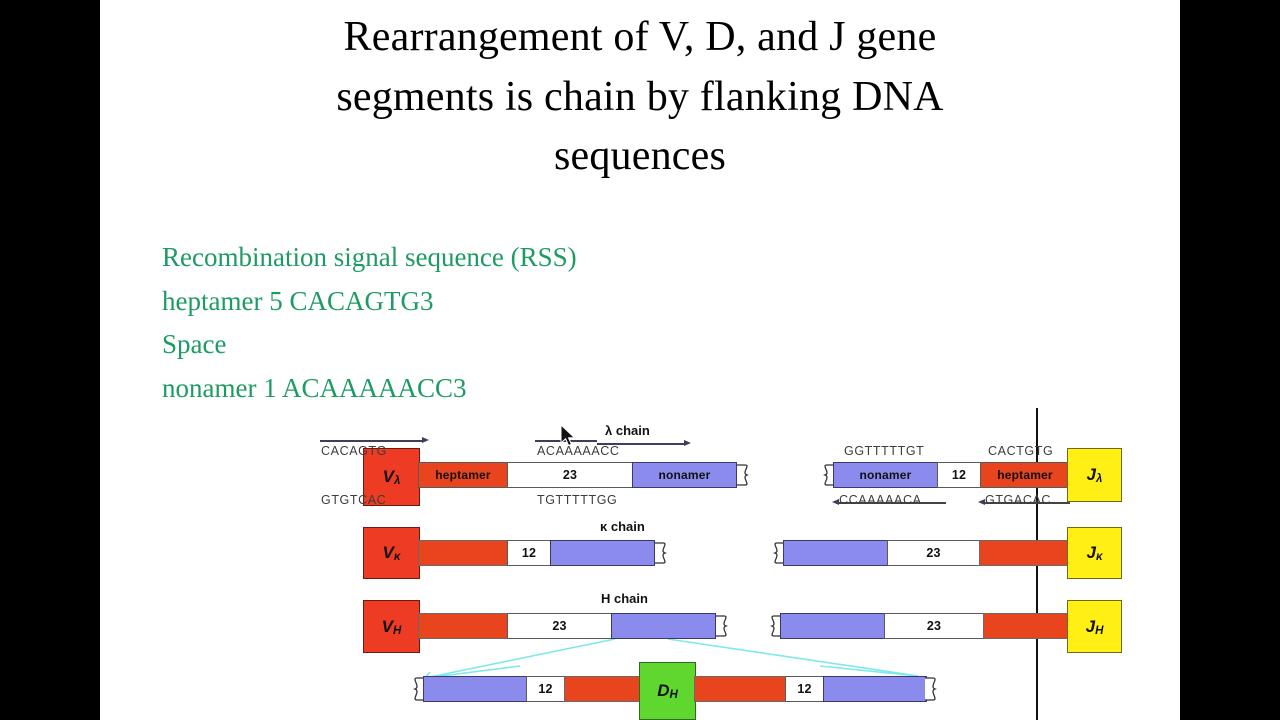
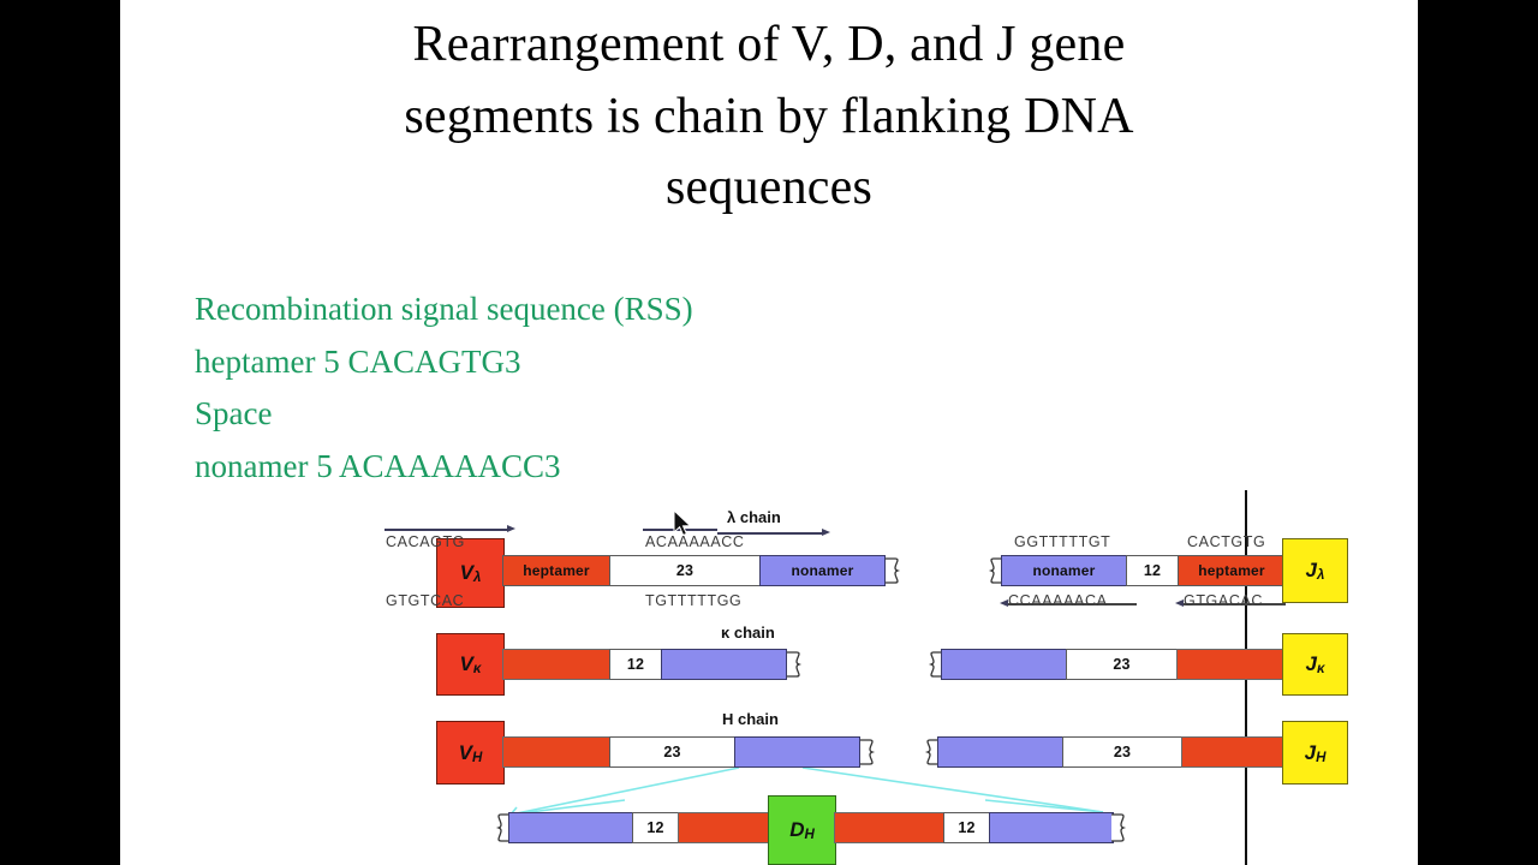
  Rearrangement of V, D, and J gene
  segments is chain by flanking DNA
  sequences
  Recombination signal sequence (RSS)
  heptamer 5 CACAGTG3
  Space
- nonamer 1 ACAAAAACC3
+ nonamer 5 ACAAAAACC3
  λ chain
  V
  λ
  heptamer
  23
  nonamer
  CACAGTG
  GTGTCAC
  ACAAAAACC
  TGTTTTTGG
  nonamer
  12
  heptamer
  J
  λ
  GGTTTTTGT
  CCAAAAACA
  CACTGTG
  GTGACAC
  κ chain
  V
  κ
  12
  23
  J
  κ
  H chain
  V
  H
  23
  23
  J
  H
  12
  D
  H
  12
